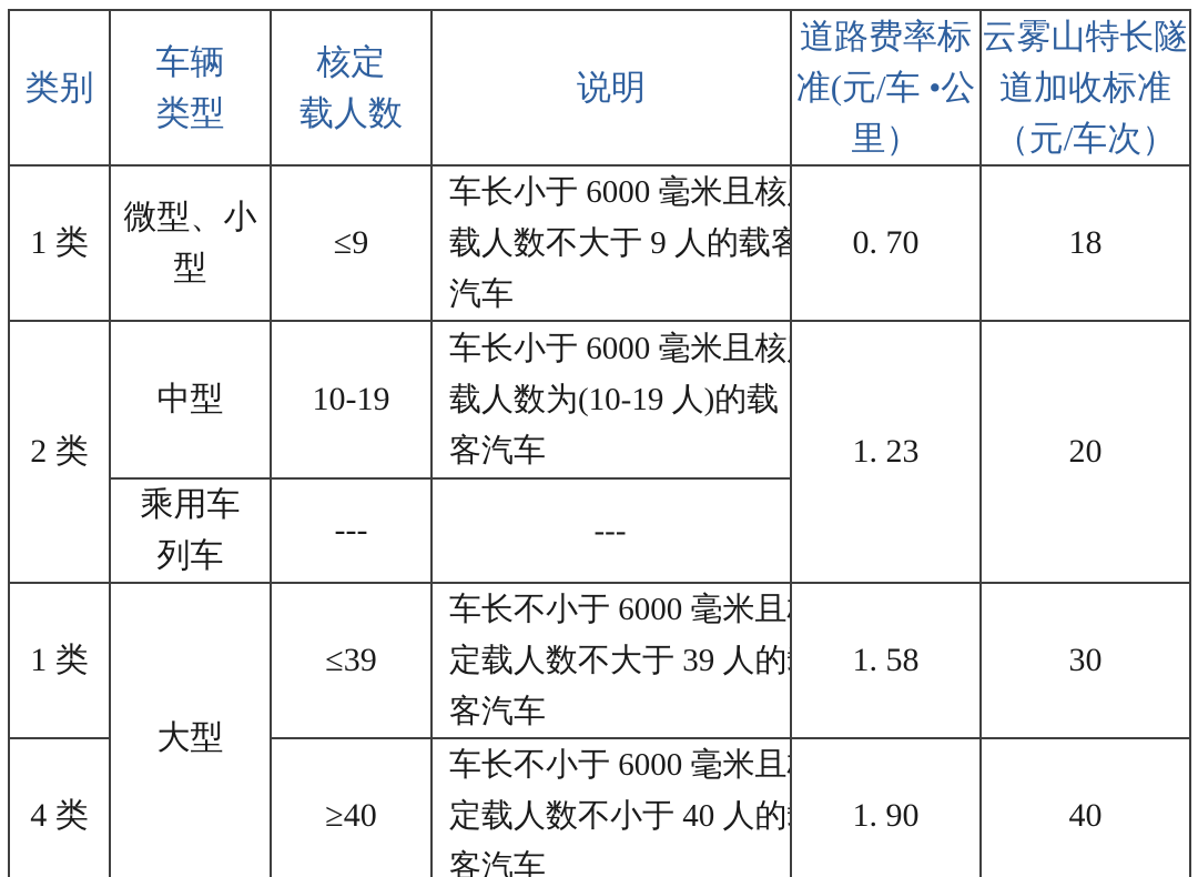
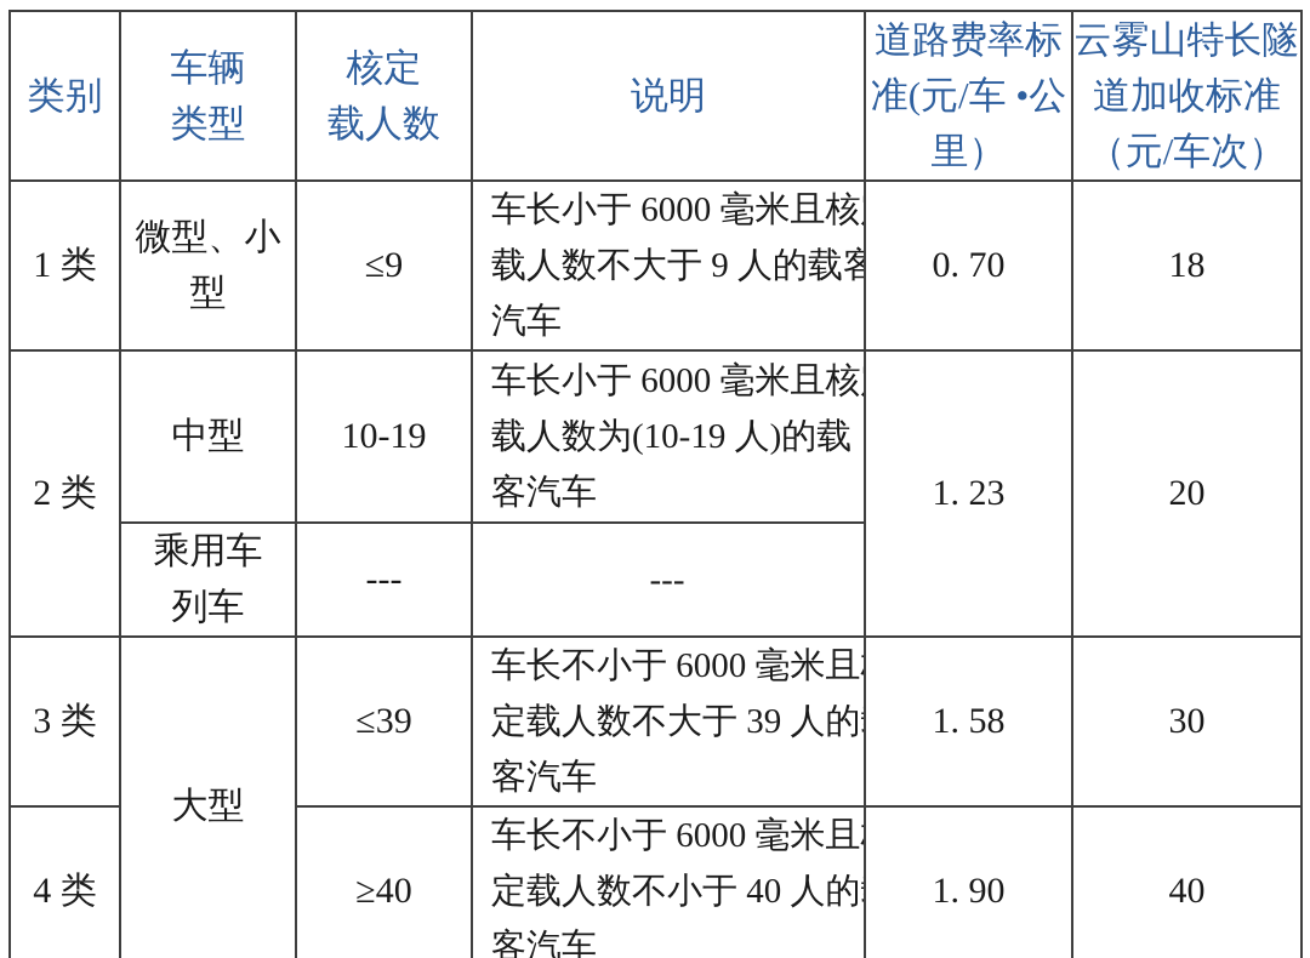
  类别	车辆 类型	核定 载人数	说明	道路费率标 准(元/车 •公 里）	云雾山特长隧 道加收标准 （元/车次）
  1 类	微型、小 型	≤9	车长小于 6000 毫米且核 载人数不大于 9 人的载客 汽车	0. 70	18
  2 类	中型	10-19	车长小于 6000 毫米且核 载人数为(10-19 人)的载 客汽车	1. 23	20
  乘用车 列车	---	---
- 1 类	大型	≤39	车长不小于 6000 毫米且 定载人数不大于 39 人的 客汽车	1. 58	30
+ 3 类	大型	≤39	车长不小于 6000 毫米且 定载人数不大于 39 人的 客汽车	1. 58	30
  4 类	≥40	车长不小于 6000 毫米且 定载人数不小于 40 人的 客汽车	1. 90	40
